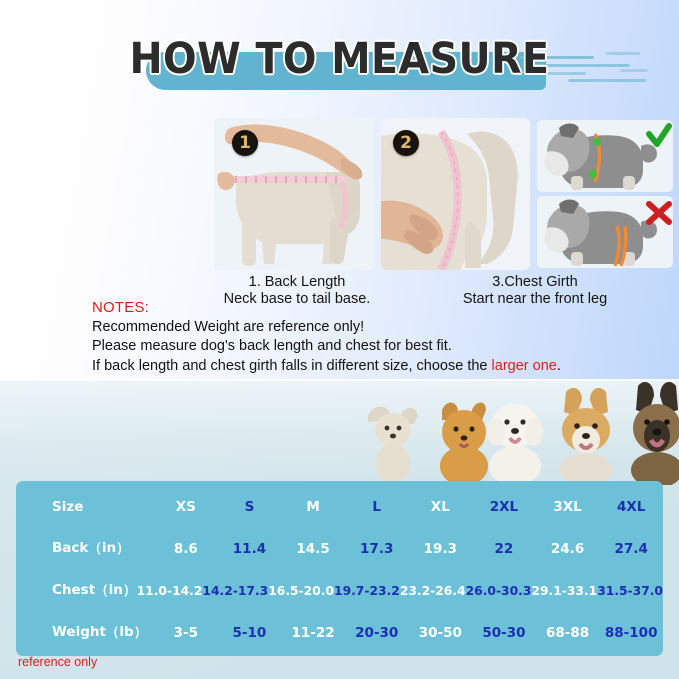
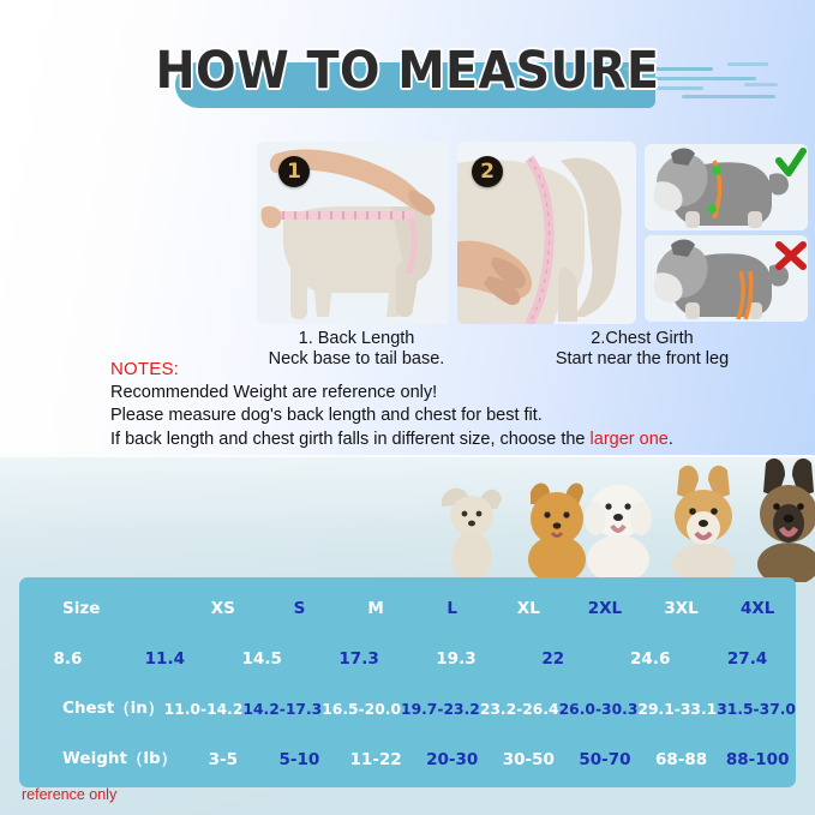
  HOW TO MEASURE
  1
  2
  1. Back Length
  Neck base to tail base.
- 3.Chest Girth
+ 2.Chest Girth
  Start near the front leg
  NOTES:
  Recommended Weight are reference only!
  Please measure dog's back length and chest for best fit.
  If back length and chest girth falls in different size, choose the larger one.
  Size
  XS
  S
  M
  L
  XL
  2XL
  3XL
  4XL
- Back（in）
  8.6
  11.4
  14.5
  17.3
  19.3
  22
  24.6
  27.4
  Chest（in）
  11.0-14.2
  14.2-17.3
  16.5-20.0
  19.7-23.2
  23.2-26.4
  26.0-30.3
  29.1-33.1
  31.5-37.0
  Weight（lb）
  3-5
  5-10
  11-22
  20-30
  30-50
- 50-30
+ 50-70
  68-88
  88-100
  reference only
